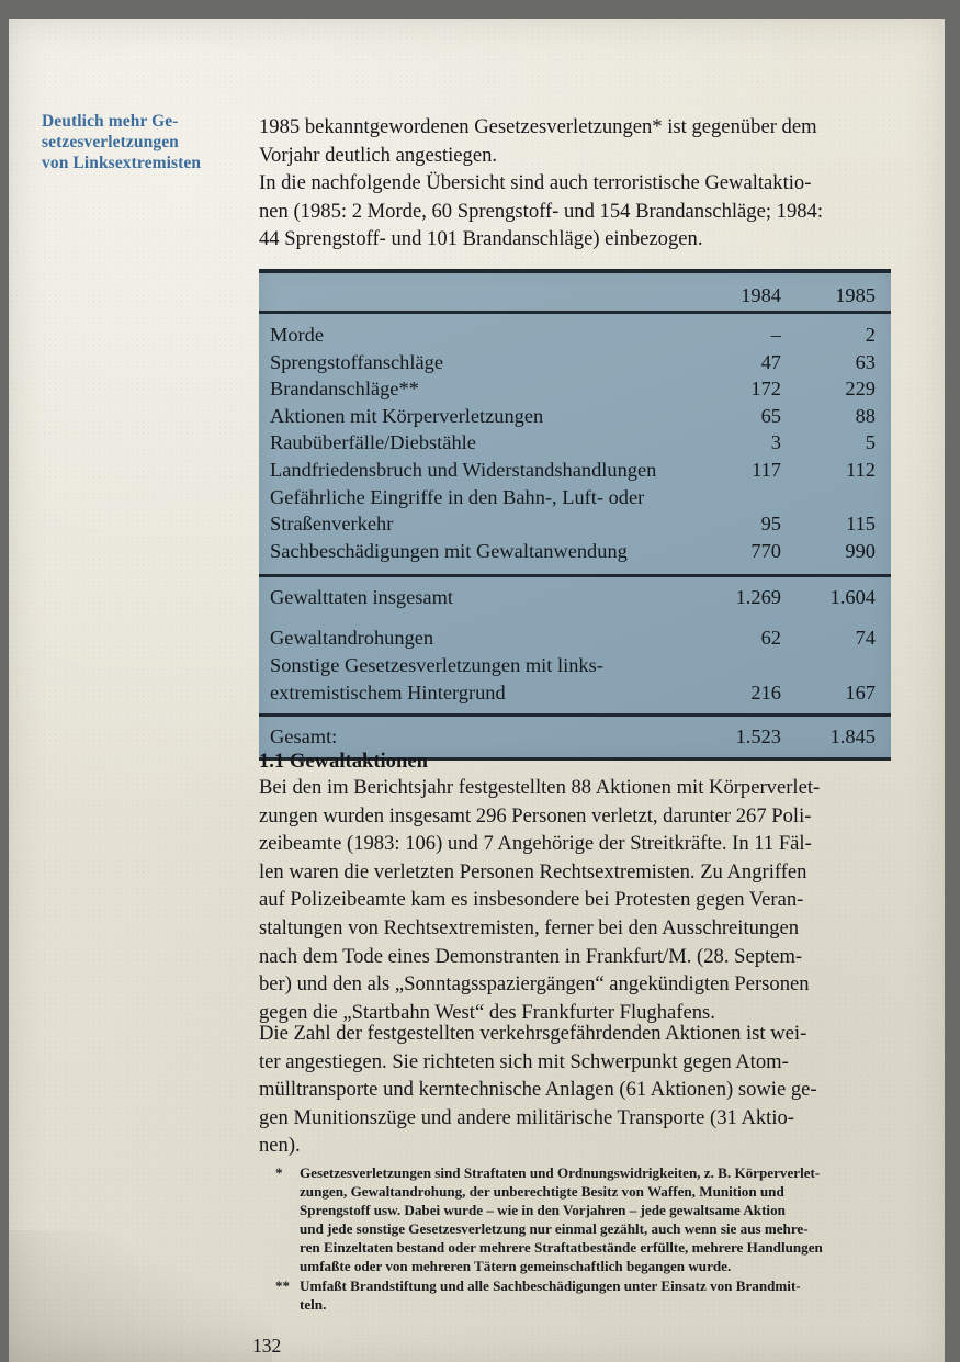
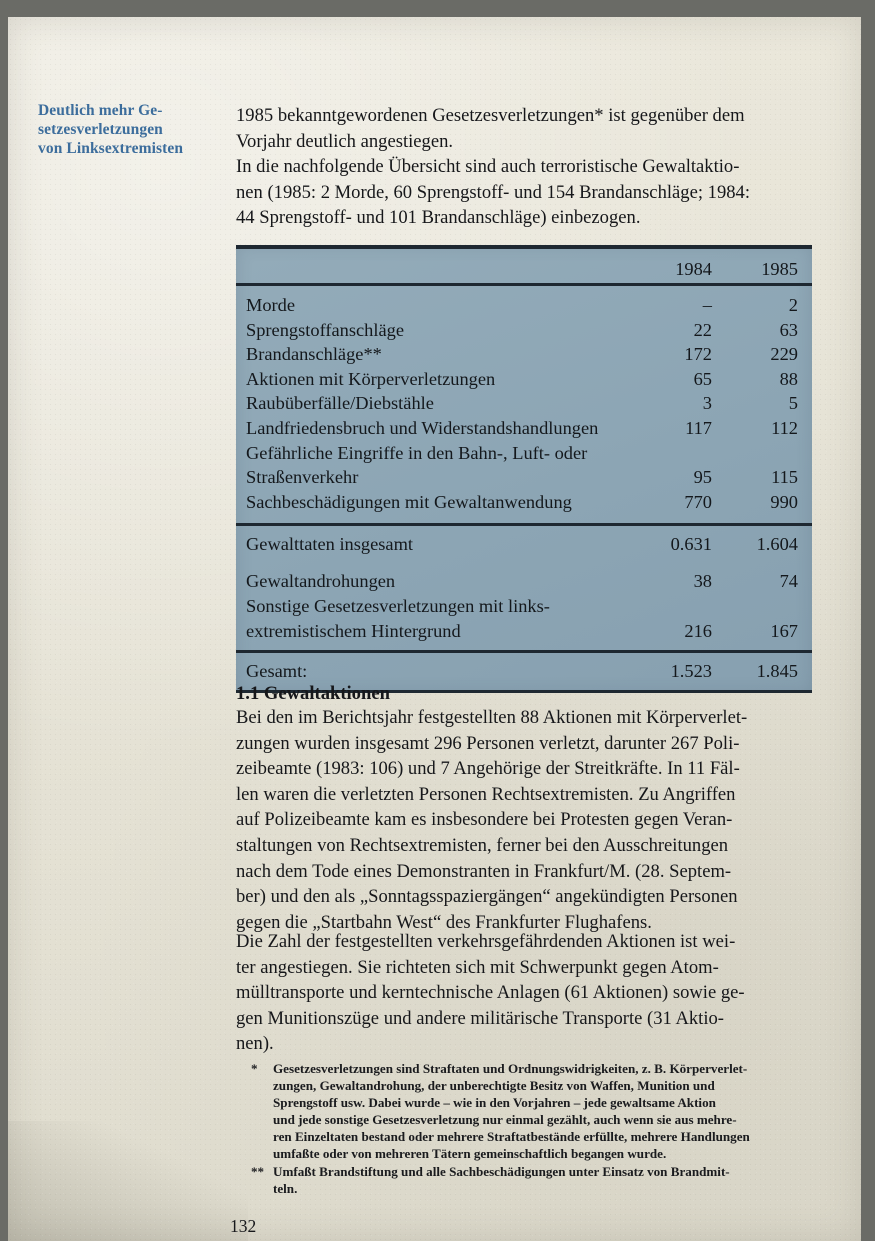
  Deutlich mehr Ge-
  setzesverletzungen
  von Linksextremisten
  1985 bekanntgewordenen Gesetzesverletzungen* ist gegenüber dem
  Vorjahr deutlich angestiegen.
  In die nachfolgende Übersicht sind auch terroristische Gewaltaktio-
  nen (1985: 2 Morde, 60 Sprengstoff- und 154 Brandanschläge; 1984:
  44 Sprengstoff- und 101 Brandanschläge) einbezogen.
  1984
  1985
  Morde
  –
  2
  Sprengstoffanschläge
- 47
+ 22
  63
  Brandanschläge**
  172
  229
  Aktionen mit Körperverletzungen
  65
  88
  Raubüberfälle/Diebstähle
  3
  5
  Landfriedensbruch und Widerstandshandlungen
  117
  112
  Gefährliche Eingriffe in den Bahn-, Luft- oder
  Straßenverkehr
  95
  115
  Sachbeschädigungen mit Gewaltanwendung
  770
  990
  Gewalttaten insgesamt
- 1.269
+ 0.631
  1.604
  Gewaltandrohungen
- 62
+ 38
  74
  Sonstige Gesetzesverletzungen mit links-
  extremistischem Hintergrund
  216
  167
  Gesamt:
  1.523
  1.845
  1.1 Gewaltaktionen
  Bei den im Berichtsjahr festgestellten 88 Aktionen mit Körperverlet-
  zungen wurden insgesamt 296 Personen verletzt, darunter 267 Poli-
  zeibeamte (1983: 106) und 7 Angehörige der Streitkräfte. In 11 Fäl-
  len waren die verletzten Personen Rechtsextremisten. Zu Angriffen
  auf Polizeibeamte kam es insbesondere bei Protesten gegen Veran-
  staltungen von Rechtsextremisten, ferner bei den Ausschreitungen
  nach dem Tode eines Demonstranten in Frankfurt/M. (28. Septem-
  ber) und den als „Sonntagsspaziergängen“ angekündigten Personen
  gegen die „Startbahn West“ des Frankfurter Flughafens.
  Die Zahl der festgestellten verkehrsgefährdenden Aktionen ist wei-
  ter angestiegen. Sie richteten sich mit Schwerpunkt gegen Atom-
  mülltransporte und kerntechnische Anlagen (61 Aktionen) sowie ge-
  gen Munitionszüge und andere militärische Transporte (31 Aktio-
  nen).
  *
  Gesetzesverletzungen sind Straftaten und Ordnungswidrigkeiten, z. B. Körperverlet-
  zungen, Gewaltandrohung, der unberechtigte Besitz von Waffen, Munition und
  Sprengstoff usw. Dabei wurde – wie in den Vorjahren – jede gewaltsame Aktion
  und jede sonstige Gesetzesverletzung nur einmal gezählt, auch wenn sie aus mehre-
  ren Einzeltaten bestand oder mehrere Straftatbestände erfüllte, mehrere Handlungen
  umfaßte oder von mehreren Tätern gemeinschaftlich begangen wurde.
  **
  Umfaßt Brandstiftung und alle Sachbeschädigungen unter Einsatz von Brandmit-
  teln.
  132
